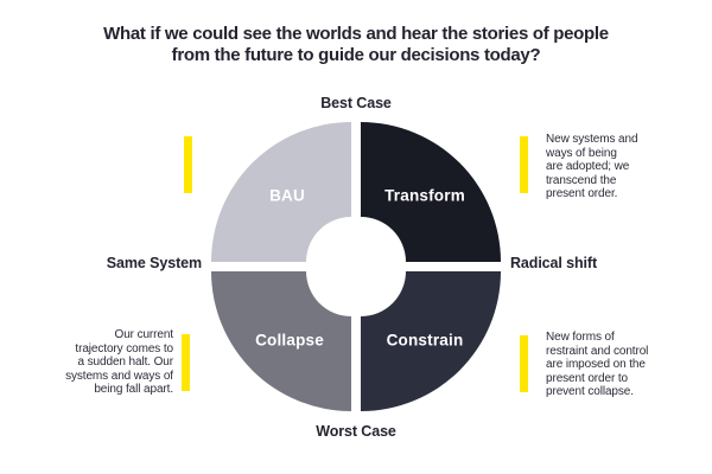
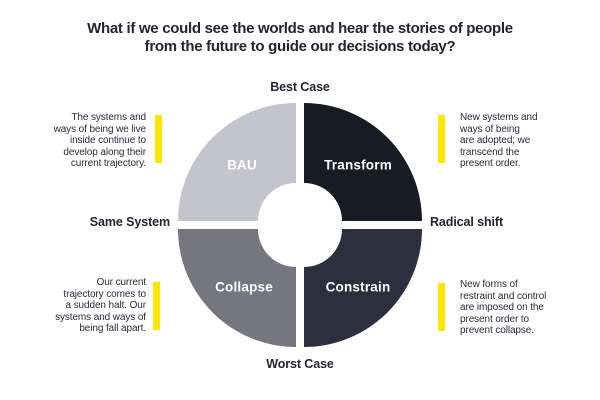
  What if we could see the worlds and hear the stories of people
  from the future to guide our decisions today?
  BAU
  Transform
  Collapse
  Constrain
  Best Case
  Worst Case
  Same System
  Radical shift
+ The systems and
+ ways of being we live
+ inside continue to
+ develop along their
+ current trajectory.
  New systems and
  ways of being
  are adopted; we
  transcend the
  present order.
  Our current
  trajectory comes to
  a sudden halt. Our
  systems and ways of
  being fall apart.
  New forms of
  restraint and control
  are imposed on the
  present order to
  prevent collapse.
